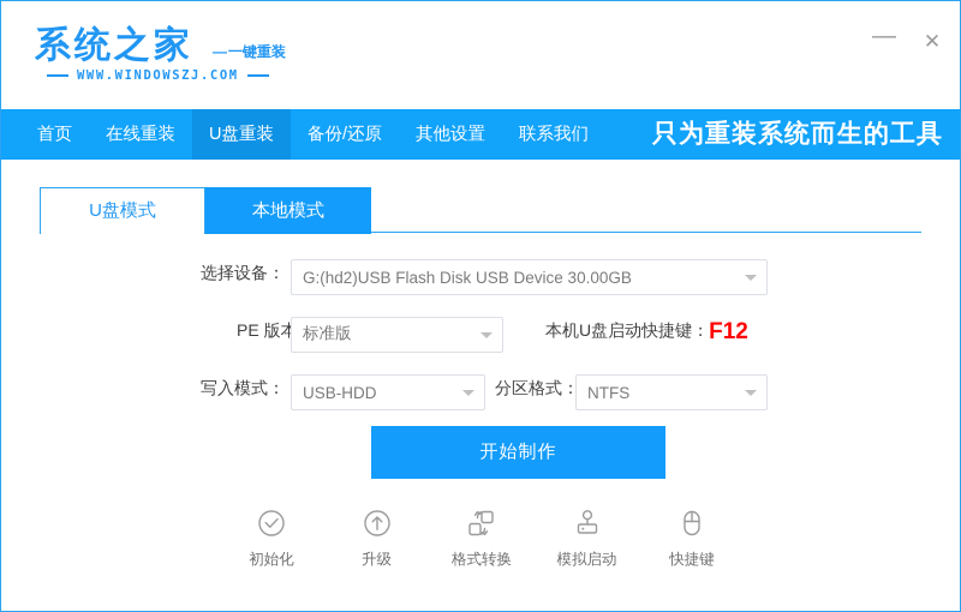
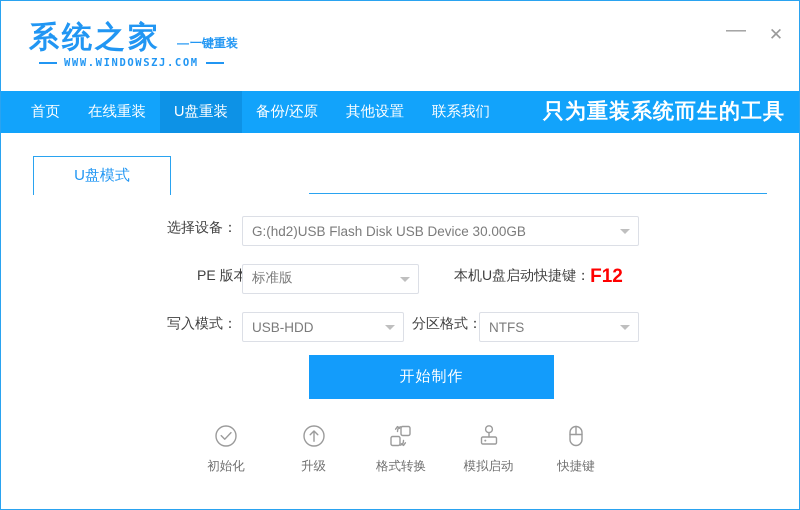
  系统之家
  —一键重装
  WWW.WINDOWSZJ.COM
  —
  ✕
  首页
  在线重装
  U盘重装
  备份/还原
  其他设置
  联系我们
  只为重装系统而生的工具
  U盘模式
- 本地模式
  选择设备：
  G:(hd2)USB Flash Disk USB Device 30.00GB
  PE 版本
  标准版
  本机U盘启动快捷键：F12
  写入模式：
  USB-HDD
  分区格式：
  NTFS
  开始制作
  初始化
  升级
  格式转换
  模拟启动
  快捷键
